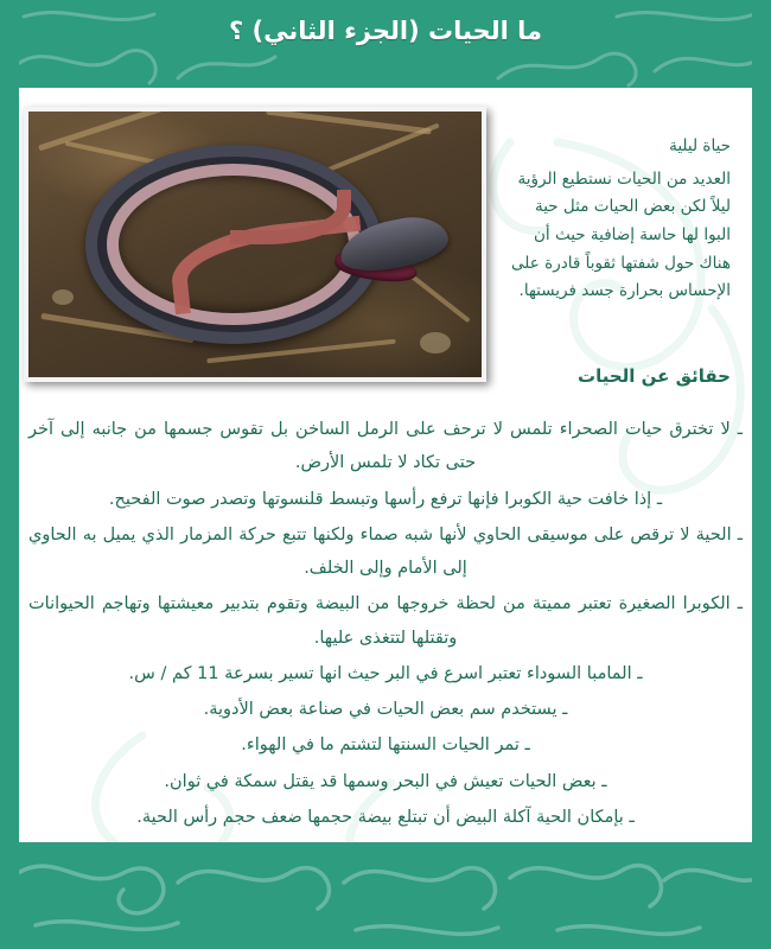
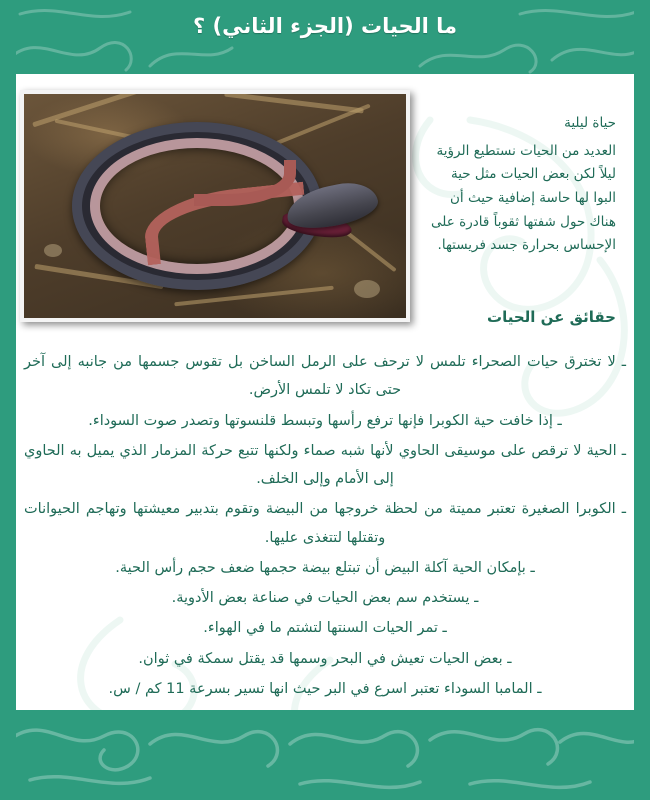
  ما الحيات (الجزء الثاني) ؟
  حياة ليلية
  العديد من الحيات نستطيع الرؤية ليلاً لكن بعض الحيات مثل حية البوا لها حاسة إضافية حيث أن هناك حول شفتها ثقوباً قادرة على الإحساس بحرارة جسد فريستها.
  حقائق عن الحيات
  ـ لا تخترق حيات الصحراء تلمس لا ترحف على الرمل الساخن بل تقوس جسمها من جانبه إلى آخر حتى تكاد لا تلمس الأرض.
- ـ إذا خافت حية الكوبرا فإنها ترفع رأسها وتبسط قلنسوتها وتصدر صوت الفحيح.
+ ـ إذا خافت حية الكوبرا فإنها ترفع رأسها وتبسط قلنسوتها وتصدر صوت السوداء.
  ـ الحية لا ترقص على موسيقى الحاوي لأنها شبه صماء ولكنها تتبع حركة المزمار الذي يميل به الحاوي إلى الأمام وإلى الخلف.
  ـ الكوبرا الصغيرة تعتبر مميتة من لحظة خروجها من البيضة وتقوم بتدبير معيشتها وتهاجم الحيوانات وتقتلها لتتغذى عليها.
- ـ المامبا السوداء تعتبر اسرع في البر حيث انها تسير بسرعة 11 كم / س.
+ ـ بإمكان الحية آكلة البيض أن تبتلع بيضة حجمها ضعف حجم رأس الحية.
  ـ يستخدم سم بعض الحيات في صناعة بعض الأدوية.
  ـ تمر الحيات السنتها لتشتم ما في الهواء.
  ـ بعض الحيات تعيش في البحر وسمها قد يقتل سمكة في ثوان.
- ـ بإمكان الحية آكلة البيض أن تبتلع بيضة حجمها ضعف حجم رأس الحية.
+ ـ المامبا السوداء تعتبر اسرع في البر حيث انها تسير بسرعة 11 كم / س.
